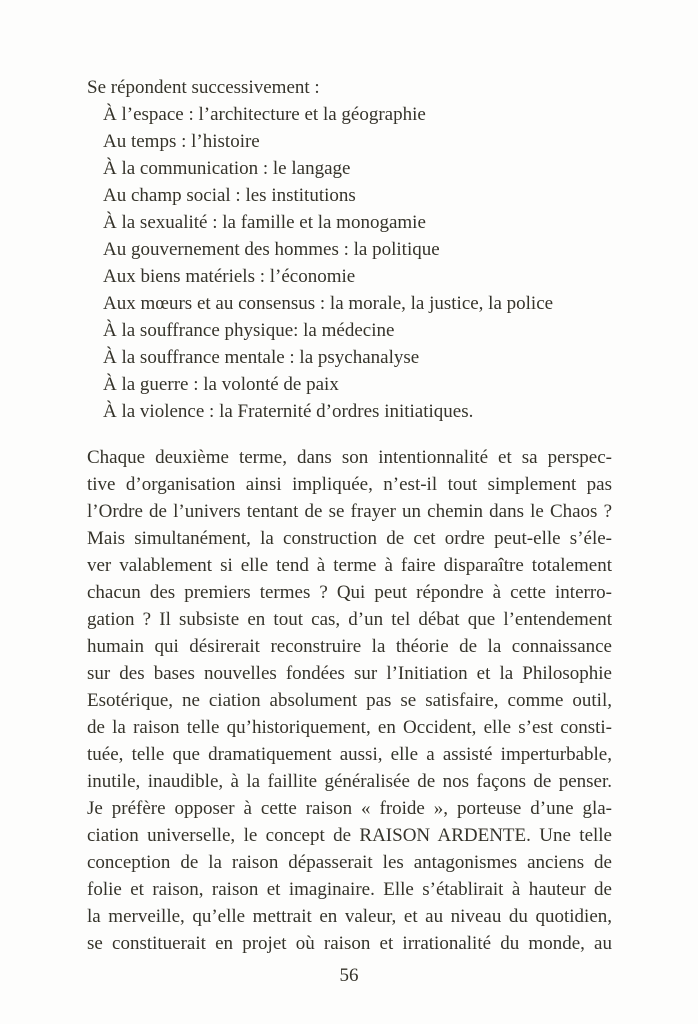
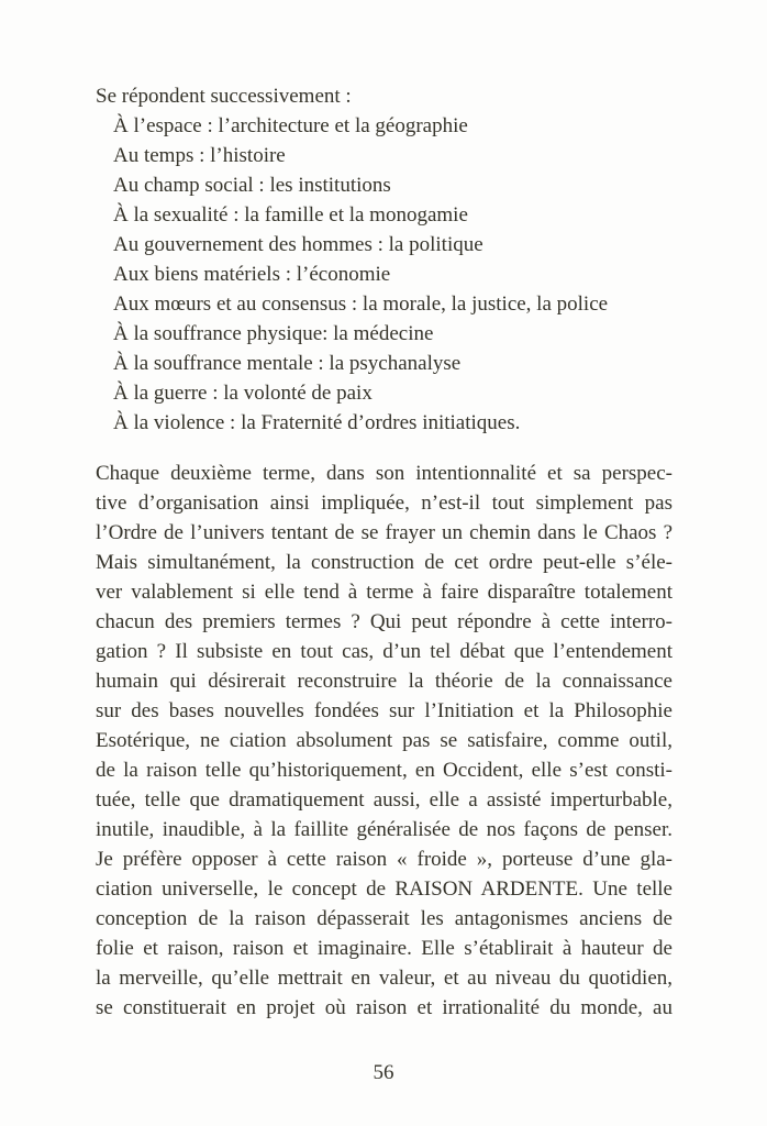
  Se répondent successivement :
  À l’espace : l’architecture et la géographie
  Au temps : l’histoire
- À la communication : le langage
  Au champ social : les institutions
  À la sexualité : la famille et la monogamie
  Au gouvernement des hommes : la politique
  Aux biens matériels : l’économie
  Aux mœurs et au consensus : la morale, la justice, la police
  À la souffrance physique: la médecine
  À la souffrance mentale : la psychanalyse
  À la guerre : la volonté de paix
  À la violence : la Fraternité d’ordres initiatiques.
  Chaque deuxième terme, dans son intentionnalité et sa perspec-
  tive d’organisation ainsi impliquée, n’est-il tout simplement pas
  l’Ordre de l’univers tentant de se frayer un chemin dans le Chaos ?
  Mais simultanément, la construction de cet ordre peut-elle s’éle-
  ver valablement si elle tend à terme à faire disparaître totalement
  chacun des premiers termes ? Qui peut répondre à cette interro-
  gation ? Il subsiste en tout cas, d’un tel débat que l’entendement
  humain qui désirerait reconstruire la théorie de la connaissance
  sur des bases nouvelles fondées sur l’Initiation et la Philosophie
  Esotérique, ne ciation absolument pas se satisfaire, comme outil,
  de la raison telle qu’historiquement, en Occident, elle s’est consti-
  tuée, telle que dramatiquement aussi, elle a assisté imperturbable,
  inutile, inaudible, à la faillite généralisée de nos façons de penser.
  Je préfère opposer à cette raison « froide », porteuse d’une gla-
  ciation universelle, le concept de RAISON ARDENTE. Une telle
  conception de la raison dépasserait les antagonismes anciens de
  folie et raison, raison et imaginaire. Elle s’établirait à hauteur de
  la merveille, qu’elle mettrait en valeur, et au niveau du quotidien,
  se constituerait en projet où raison et irrationalité du monde, au
  56
